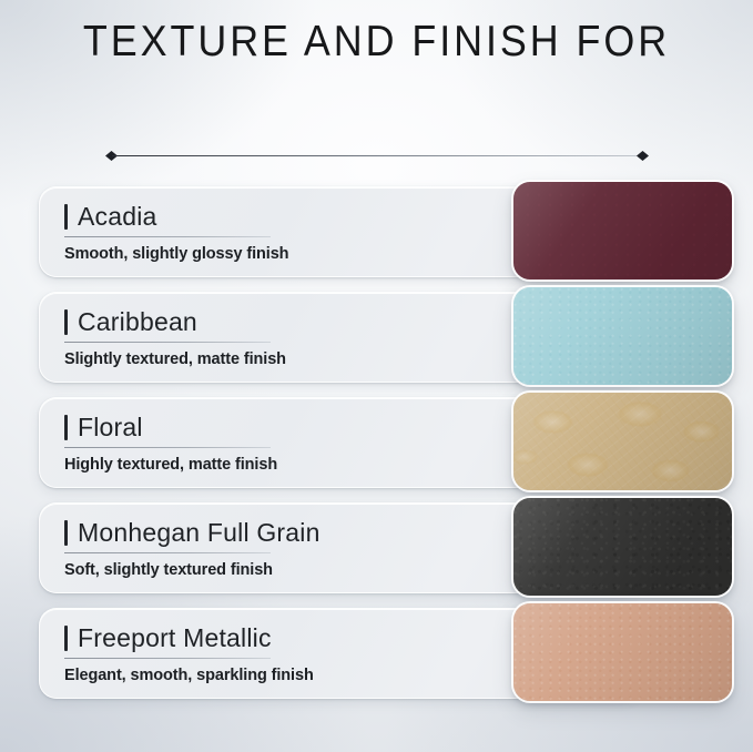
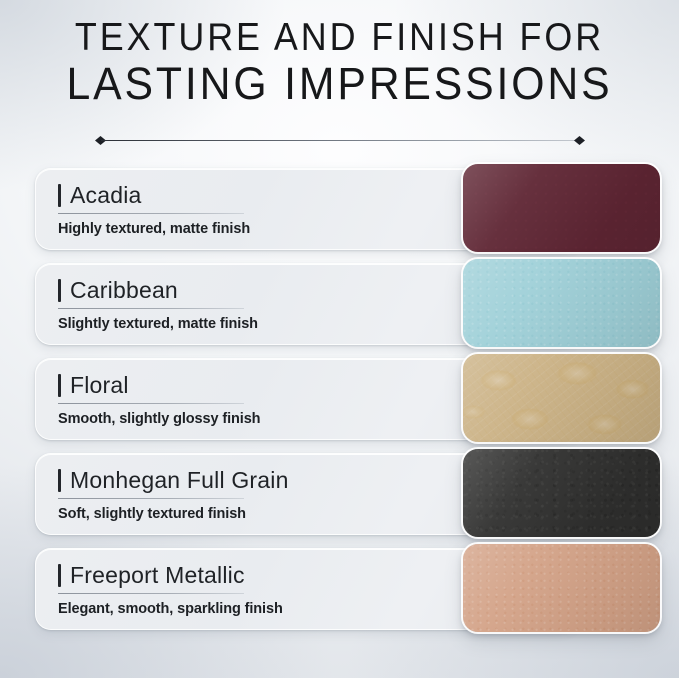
  TEXTURE AND FINISH FOR
+ LASTING IMPRESSIONS
  Acadia
- Smooth, slightly glossy finish
+ Highly textured, matte finish
  Caribbean
  Slightly textured, matte finish
  Floral
- Highly textured, matte finish
+ Smooth, slightly glossy finish
  Monhegan Full Grain
  Soft, slightly textured finish
  Freeport Metallic
  Elegant, smooth, sparkling finish
